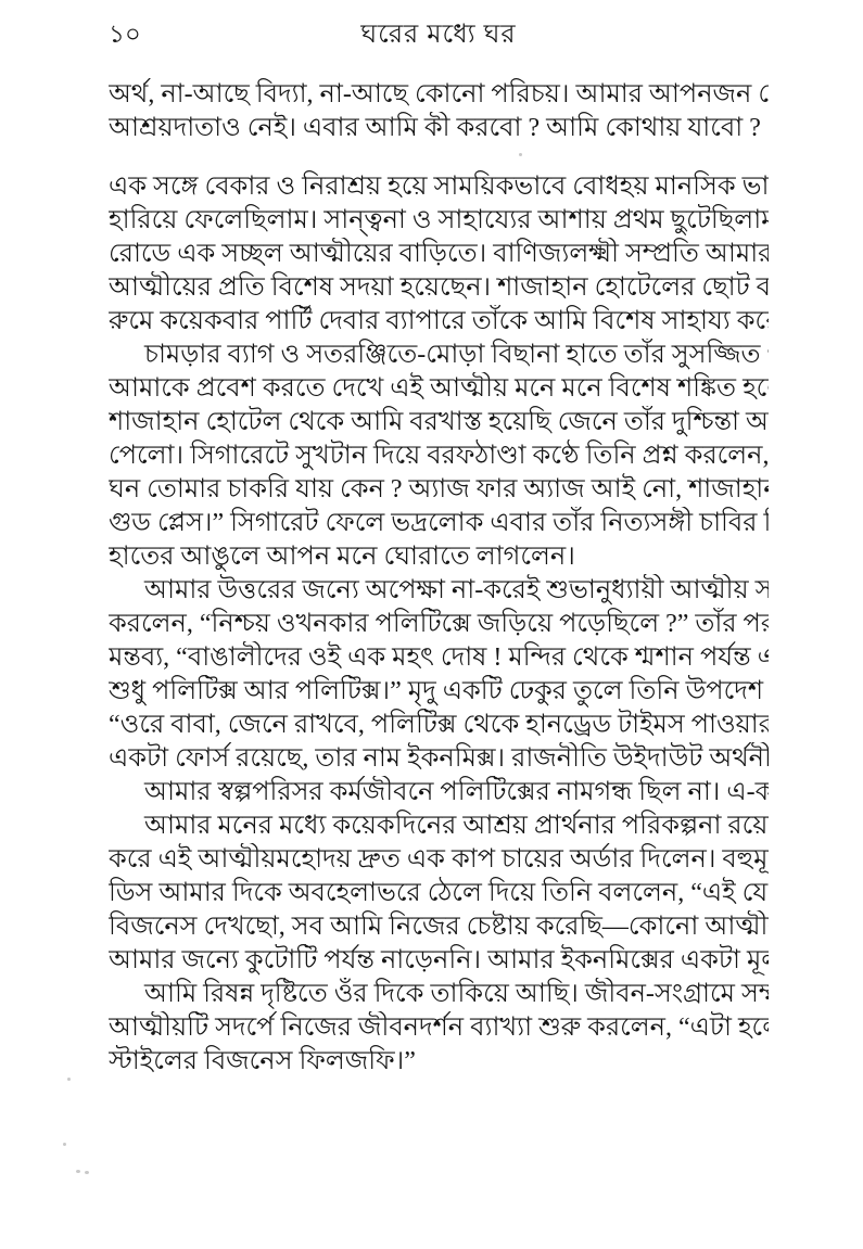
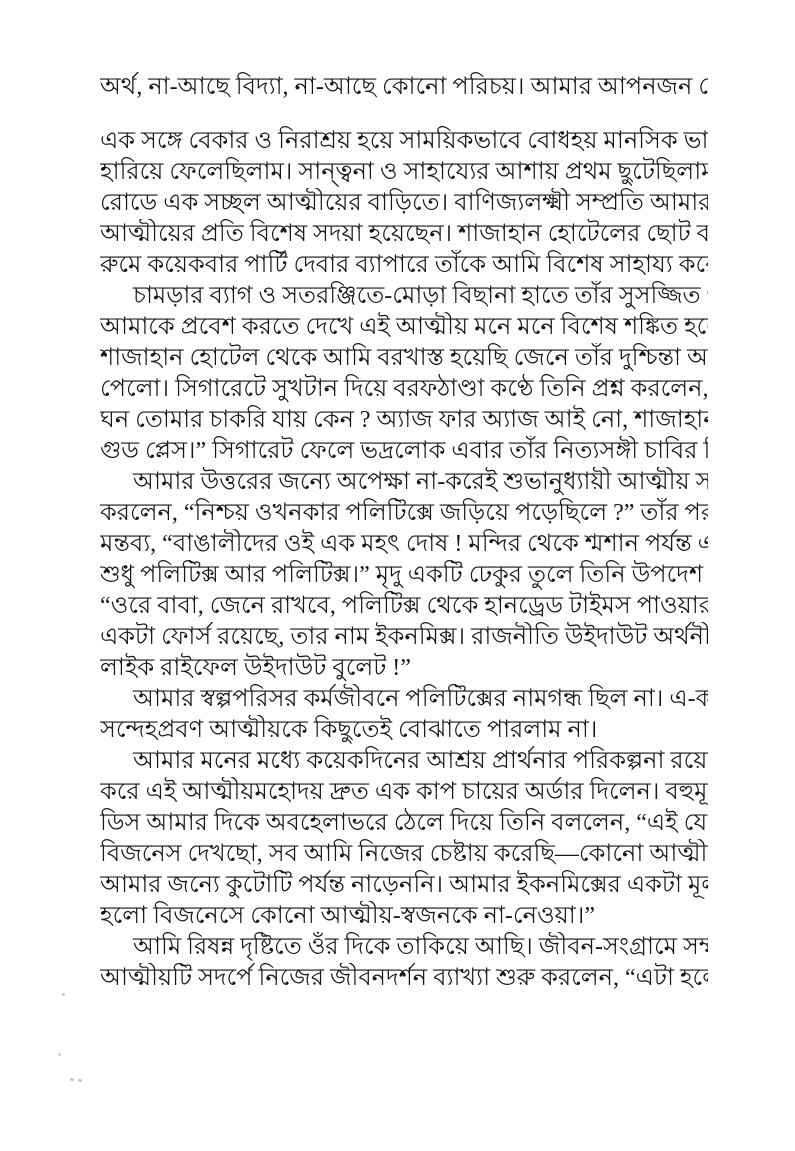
- ১০
- ঘরের মধ্যে ঘর
  অর্থ, না-আছে বিদ্যা, না-আছে কোনো পরিচয়। আমার আপনজন
- আশ্রয়দাতাও নেই। এবার আমি কী করবো ? আমি কোথায় যাবো ?
  এক সঙ্গে বেকার ও নিরাশ্রয় হয়ে সাময়িকভাবে বোধহয় মানসিক ভা
  হারিয়ে ফেলেছিলাম। সান্ত্বনা ও সাহায্যের আশায় প্রথম ছুটেছিলাম
  রোডে এক সচ্ছল আত্মীয়ের বাড়িতে। বাণিজ্যলক্ষ্মী সম্প্রতি আমার
  আত্মীয়ের প্রতি বিশেষ সদয়া হয়েছেন। শাজাহান হোটেলের ছোট
  রুমে কয়েকবার পার্টি দেবার ব্যাপারে তাঁকে আমি বিশেষ সাহায্য করে
  চামড়ার ব্যাগ ও সতরঞ্জিতে-মোড়া বিছানা হাতে তাঁর সুসজ্জিত
  আমাকে প্রবেশ করতে দেখে এই আত্মীয় মনে মনে বিশেষ শঙ্কিত হ
  শাজাহান হোটেল থেকে আমি বরখাস্ত হয়েছি জেনে তাঁর দুশ্চিন্তা আ
  পেলো। সিগারেটে সুখটান দিয়ে বরফঠাণ্ডা কণ্ঠে তিনি প্রশ্ন করলেন,
  ঘন তোমার চাকরি যায় কেন ? অ্যাজ ফার অ্যাজ আই নো, শাজাহা
  গুড প্লেস।” সিগারেট ফেলে ভদ্রলোক এবার তাঁর নিত্যসঙ্গী চাবির
- হাতের আঙুলে আপন মনে ঘোরাতে লাগলেন।
  আমার উত্তরের জন্যে অপেক্ষা না-করেই শুভানুধ্যায়ী আত্মীয় স
  করলেন, “নিশ্চয় ওখনকার পলিটিক্সে জড়িয়ে পড়েছিলে ?” তাঁর পর
  মন্তব্য, “বাঙালীদের ওই এক মহৎ দোষ ! মন্দির থেকে শ্মশান পর্যন্ত এ
  শুধু পলিটিক্স আর পলিটিক্স।” মৃদু একটি ঢেকুর তুলে তিনি উপদেশ
  “ওরে বাবা, জেনে রাখবে, পলিটিক্স থেকে হানড্রেড টাইমস পাওয়ার
  একটা ফোর্স রয়েছে, তার নাম ইকনমিক্স। রাজনীতি উইদাউট অর্থনী
+ লাইক রাইফেল উইদাউট বুলেট !”
  আমার স্বল্পপরিসর কর্মজীবনে পলিটিক্সের নামগন্ধ ছিল না। এ-ক
+ সন্দেহপ্রবণ আত্মীয়কে কিছুতেই বোঝাতে পারলাম না।
  আমার মনের মধ্যে কয়েকদিনের আশ্রয় প্রার্থনার পরিকল্পনা রয়ে
  করে এই আত্মীয়মহোদয় দ্রুত এক কাপ চায়ের অর্ডার দিলেন। বহুমূ
  ডিস আমার দিকে অবহেলাভরে ঠেলে দিয়ে তিনি বললেন, “এই যে
  বিজনেস দেখছো, সব আমি নিজের চেষ্টায় করেছি—কোনো আত্মী
  আমার জন্যে কুটোটি পর্যন্ত নাড়েননি। আমার ইকনমিক্সের একটা মূ
+ হলো বিজনেসে কোনো আত্মীয়-স্বজনকে না-নেওয়া।”
  আমি রিষন্ন দৃষ্টিতে ওঁর দিকে তাকিয়ে আছি। জীবন-সংগ্রামে স
  আত্মীয়টি সদর্পে নিজের জীবনদর্শন ব্যাখ্যা শুরু করলেন, “এটা হ
- স্টাইলের বিজনেস ফিলজফি।”
